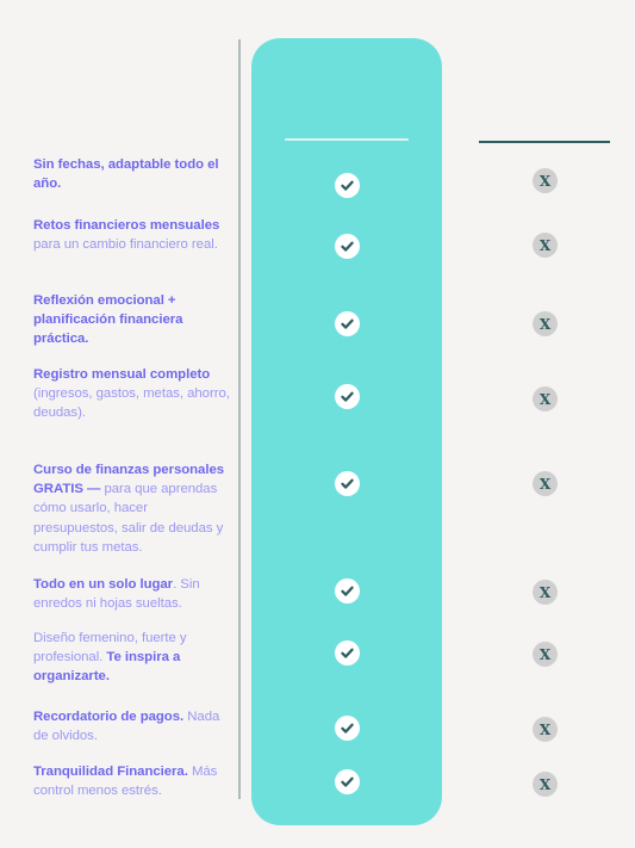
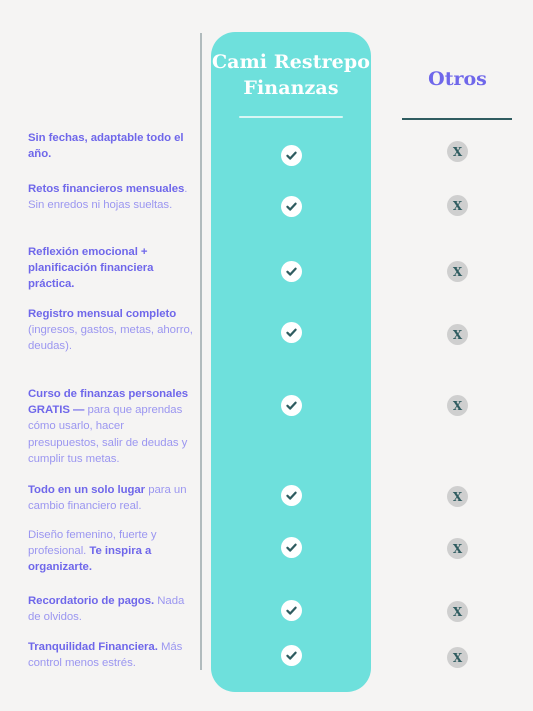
+ Cami Restrepo
+ Finanzas
+ Otros
  Sin fechas, adaptable todo el año.
- Retos financieros mensuales para un cambio financiero real.
+ Retos financieros mensuales. Sin enredos ni hojas sueltas.
  Reflexión emocional + planificación financiera práctica.
  Registro mensual completo (ingresos, gastos, metas, ahorro, deudas).
  Curso de finanzas personales GRATIS — para que aprendas cómo usarlo, hacer presupuestos, salir de deudas y cumplir tus metas.
- Todo en un solo lugar. Sin enredos ni hojas sueltas.
+ Todo en un solo lugar para un cambio financiero real.
  Diseño femenino, fuerte y profesional. Te inspira a organizarte.
  Recordatorio de pagos. Nada de olvidos.
  Tranquilidad Financiera. Más control menos estrés.
  X
  X
  X
  X
  X
  X
  X
  X
  X
